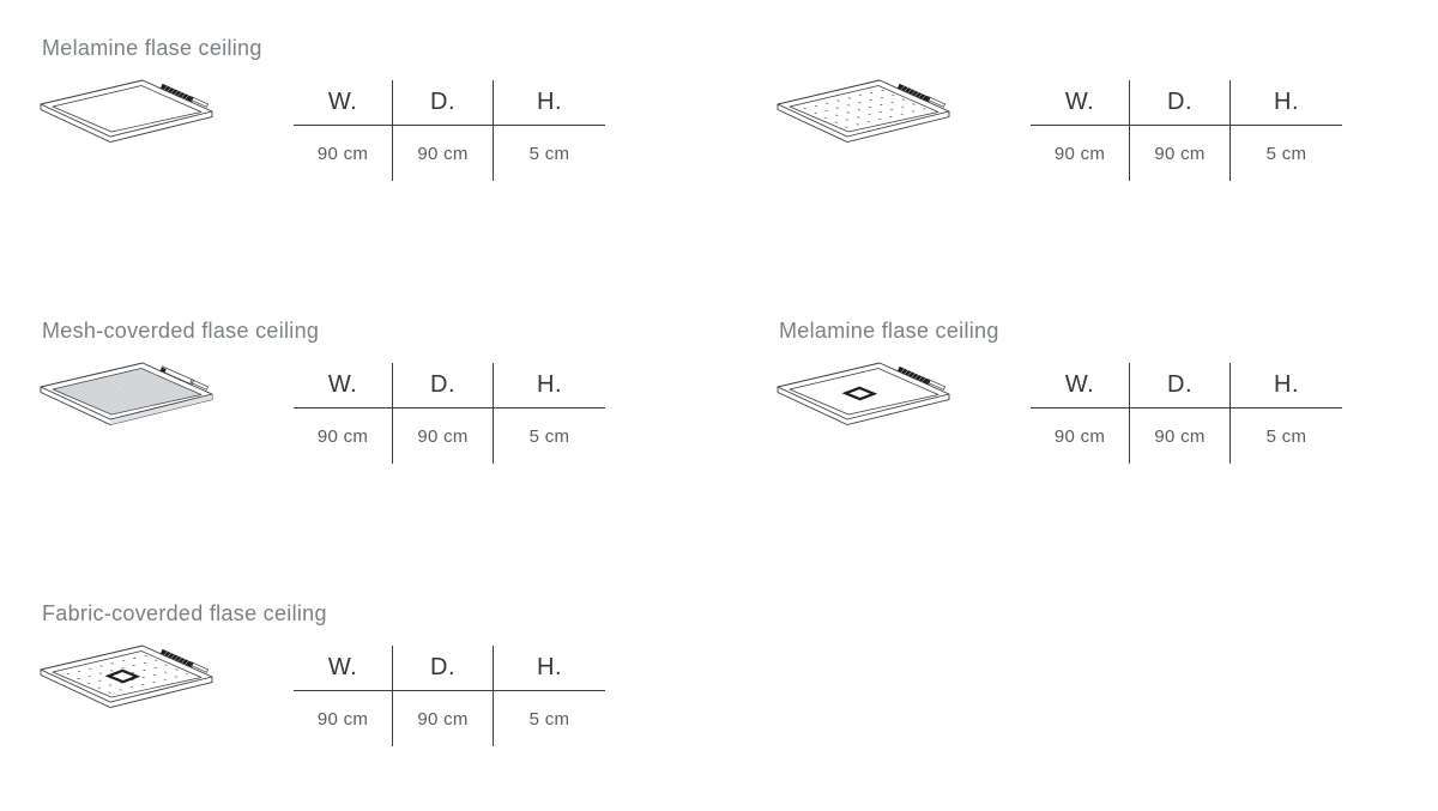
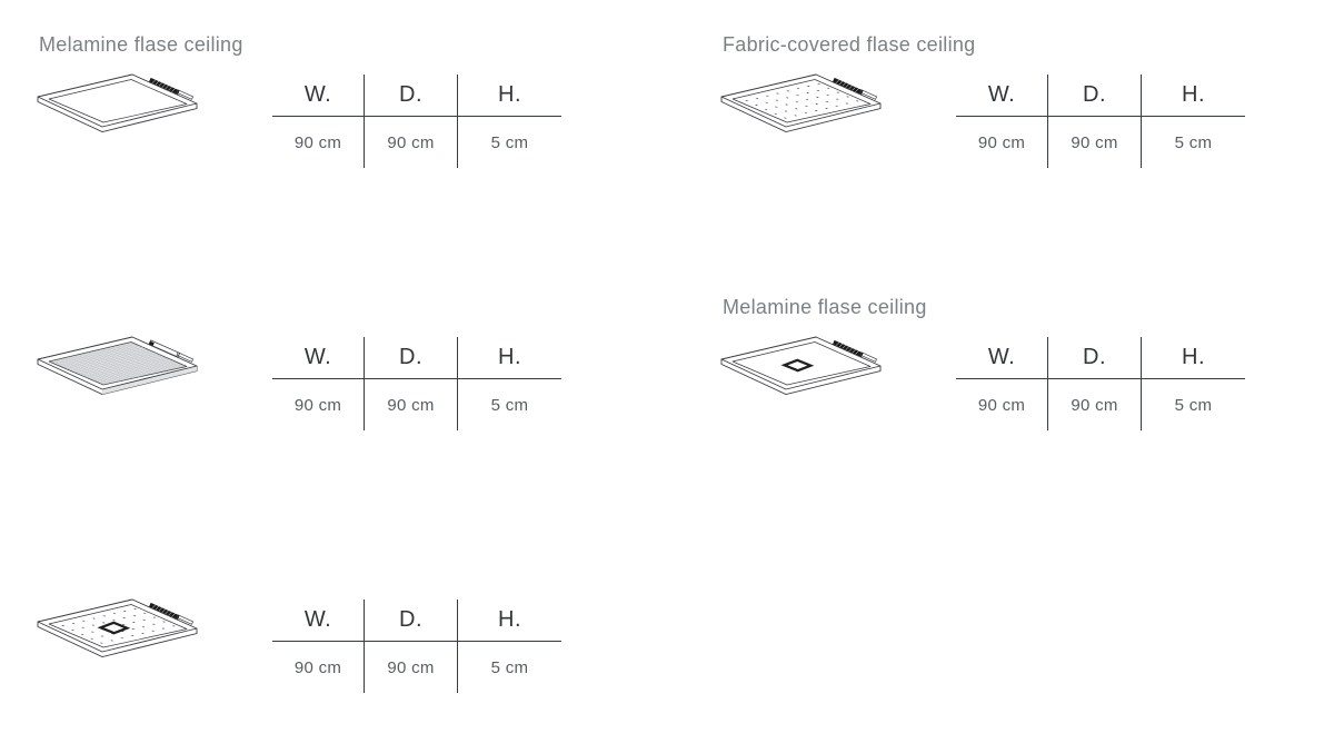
  Melamine flase ceiling
  W.
  D.
  H.
  90 cm
  90 cm
  5 cm
+ Fabric-covered flase ceiling
  W.
  D.
  H.
  90 cm
  90 cm
  5 cm
- Mesh-coverded flase ceiling
  W.
  D.
  H.
  90 cm
  90 cm
  5 cm
  Melamine flase ceiling
  W.
  D.
  H.
  90 cm
  90 cm
  5 cm
- Fabric-coverded flase ceiling
  W.
  D.
  H.
  90 cm
  90 cm
  5 cm
